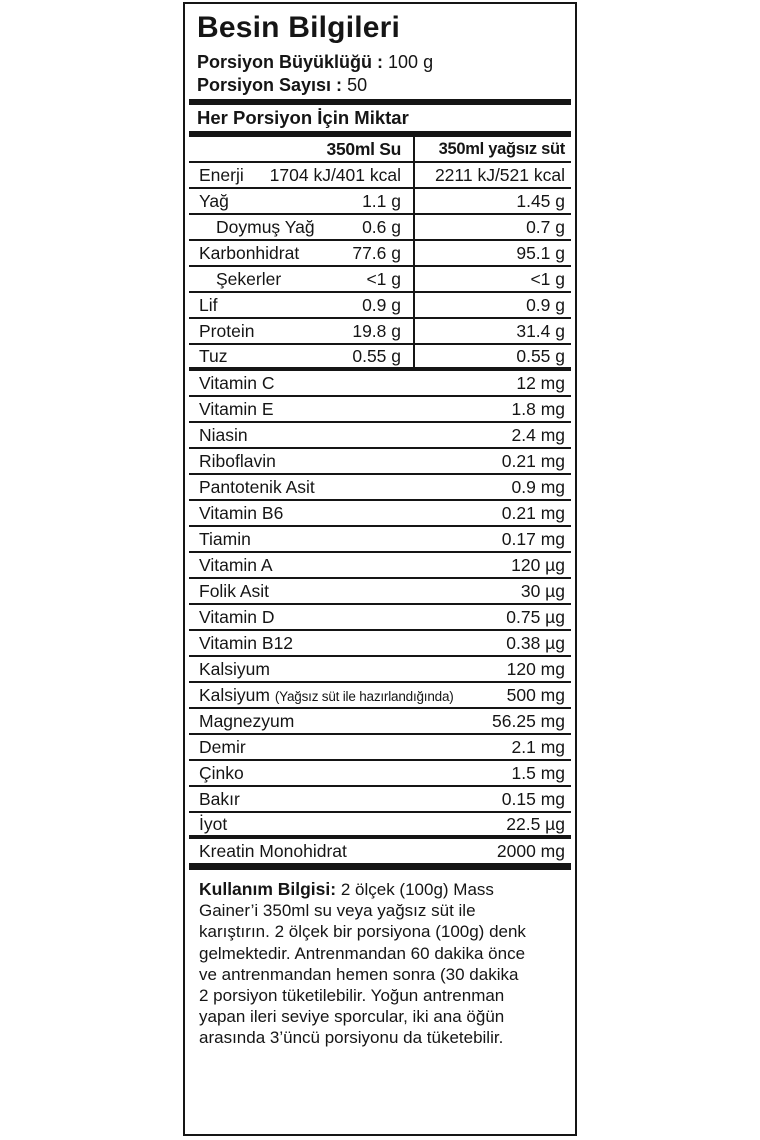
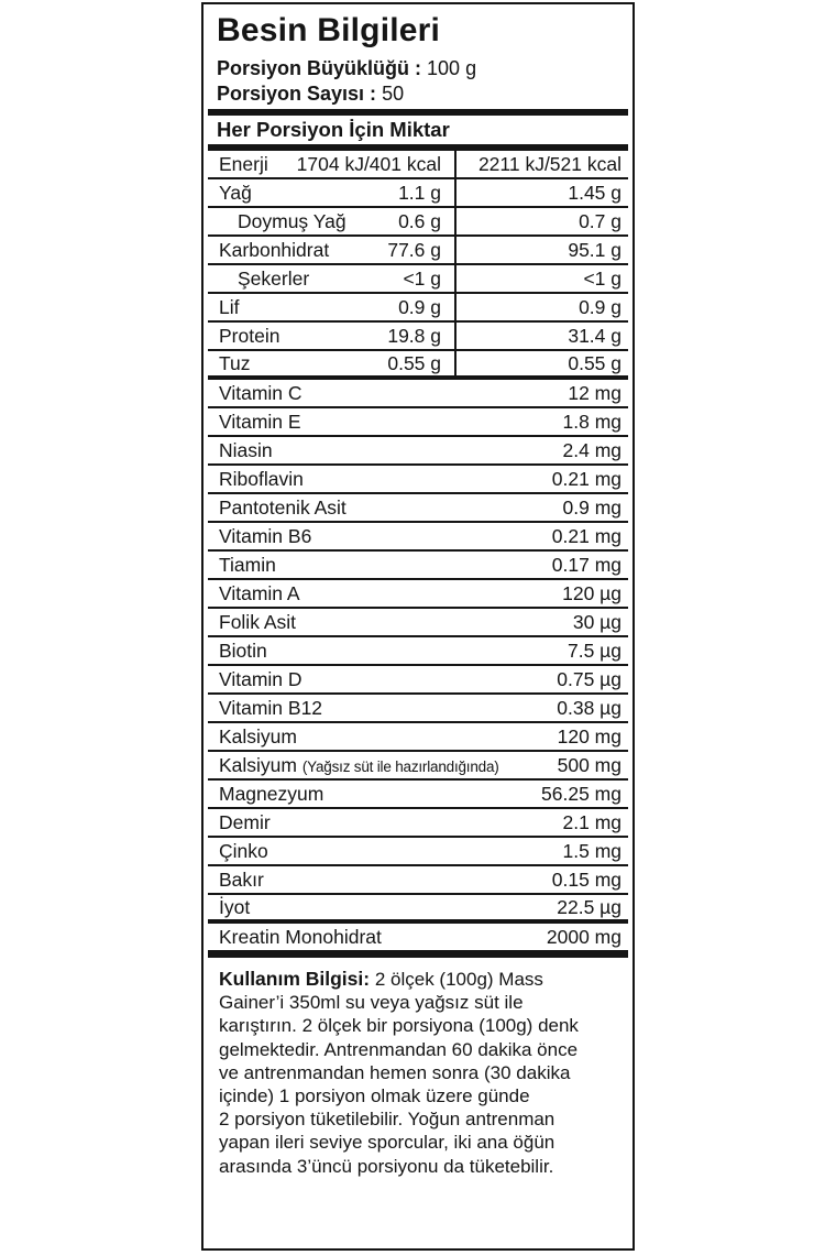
  Besin Bilgileri
  Porsiyon Büyüklüğü : 100 g
  Porsiyon Sayısı : 50
  Her Porsiyon İçin Miktar
- 350ml Su
- 350ml yağsız süt
  Enerji
  1704 kJ/401 kcal
  2211 kJ/521 kcal
  Yağ
  1.1 g
  1.45 g
  Doymuş Yağ
  0.6 g
  0.7 g
  Karbonhidrat
  77.6 g
  95.1 g
  Şekerler
  <1 g
  <1 g
  Lif
  0.9 g
  0.9 g
  Protein
  19.8 g
  31.4 g
  Tuz
  0.55 g
  0.55 g
  Vitamin C
  12 mg
  Vitamin E
  1.8 mg
  Niasin
  2.4 mg
  Riboflavin
  0.21 mg
  Pantotenik Asit
  0.9 mg
  Vitamin B6
  0.21 mg
  Tiamin
  0.17 mg
  Vitamin A
  120 µg
  Folik Asit
  30 µg
+ Biotin
+ 7.5 µg
  Vitamin D
  0.75 µg
  Vitamin B12
  0.38 µg
  Kalsiyum
  120 mg
  Kalsiyum (Yağsız süt ile hazırlandığında)
  500 mg
  Magnezyum
  56.25 mg
  Demir
  2.1 mg
  Çinko
  1.5 mg
  Bakır
  0.15 mg
  İyot
  22.5 µg
  Kreatin Monohidrat
  2000 mg
  Kullanım Bilgisi: 2 ölçek (100g) Mass
  Gainer’i 350ml su veya yağsız süt ile
  karıştırın. 2 ölçek bir porsiyona (100g) denk
  gelmektedir. Antrenmandan 60 dakika önce
  ve antrenmandan hemen sonra (30 dakika
+ içinde) 1 porsiyon olmak üzere günde
  2 porsiyon tüketilebilir. Yoğun antrenman
  yapan ileri seviye sporcular, iki ana öğün
  arasında 3’üncü porsiyonu da tüketebilir.
